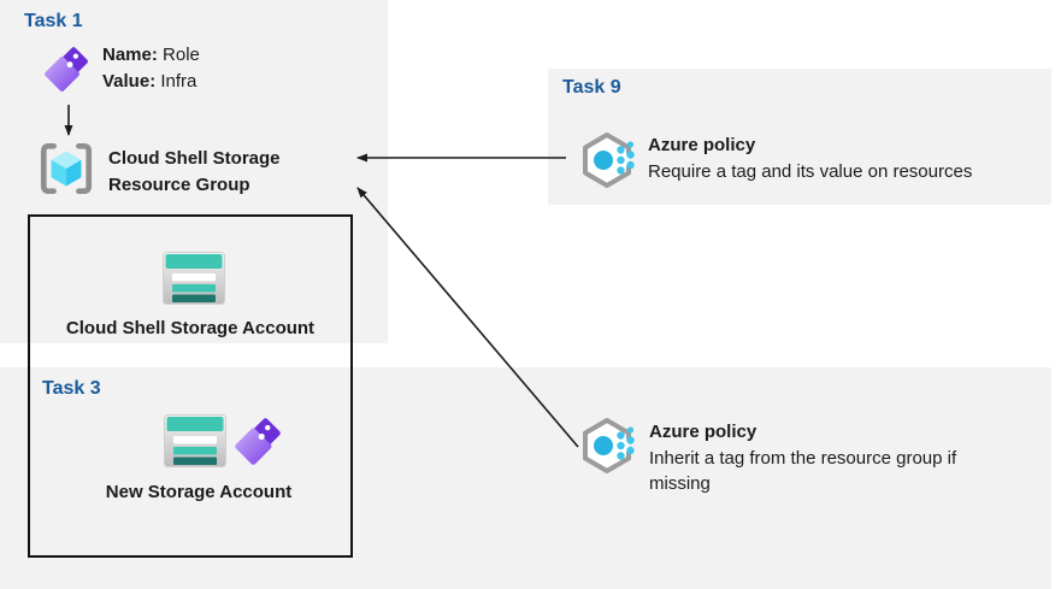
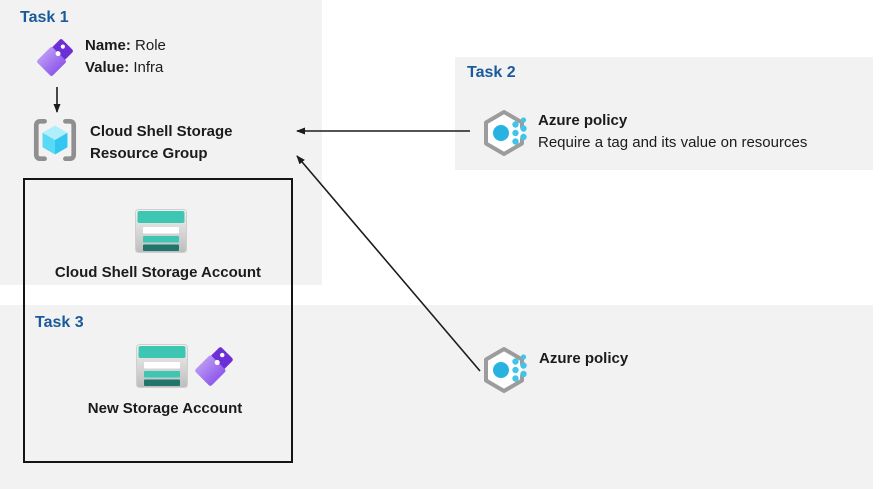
  Task 1
- Task 9
+ Task 2
  Task 3
  Name: Role
  Value: Infra
  Cloud Shell Storage Resource Group
  Cloud Shell Storage Account
  New Storage Account
  Azure policy
  Require a tag and its value on resources
  Azure policy
- Inherit a tag from the resource group if missing
